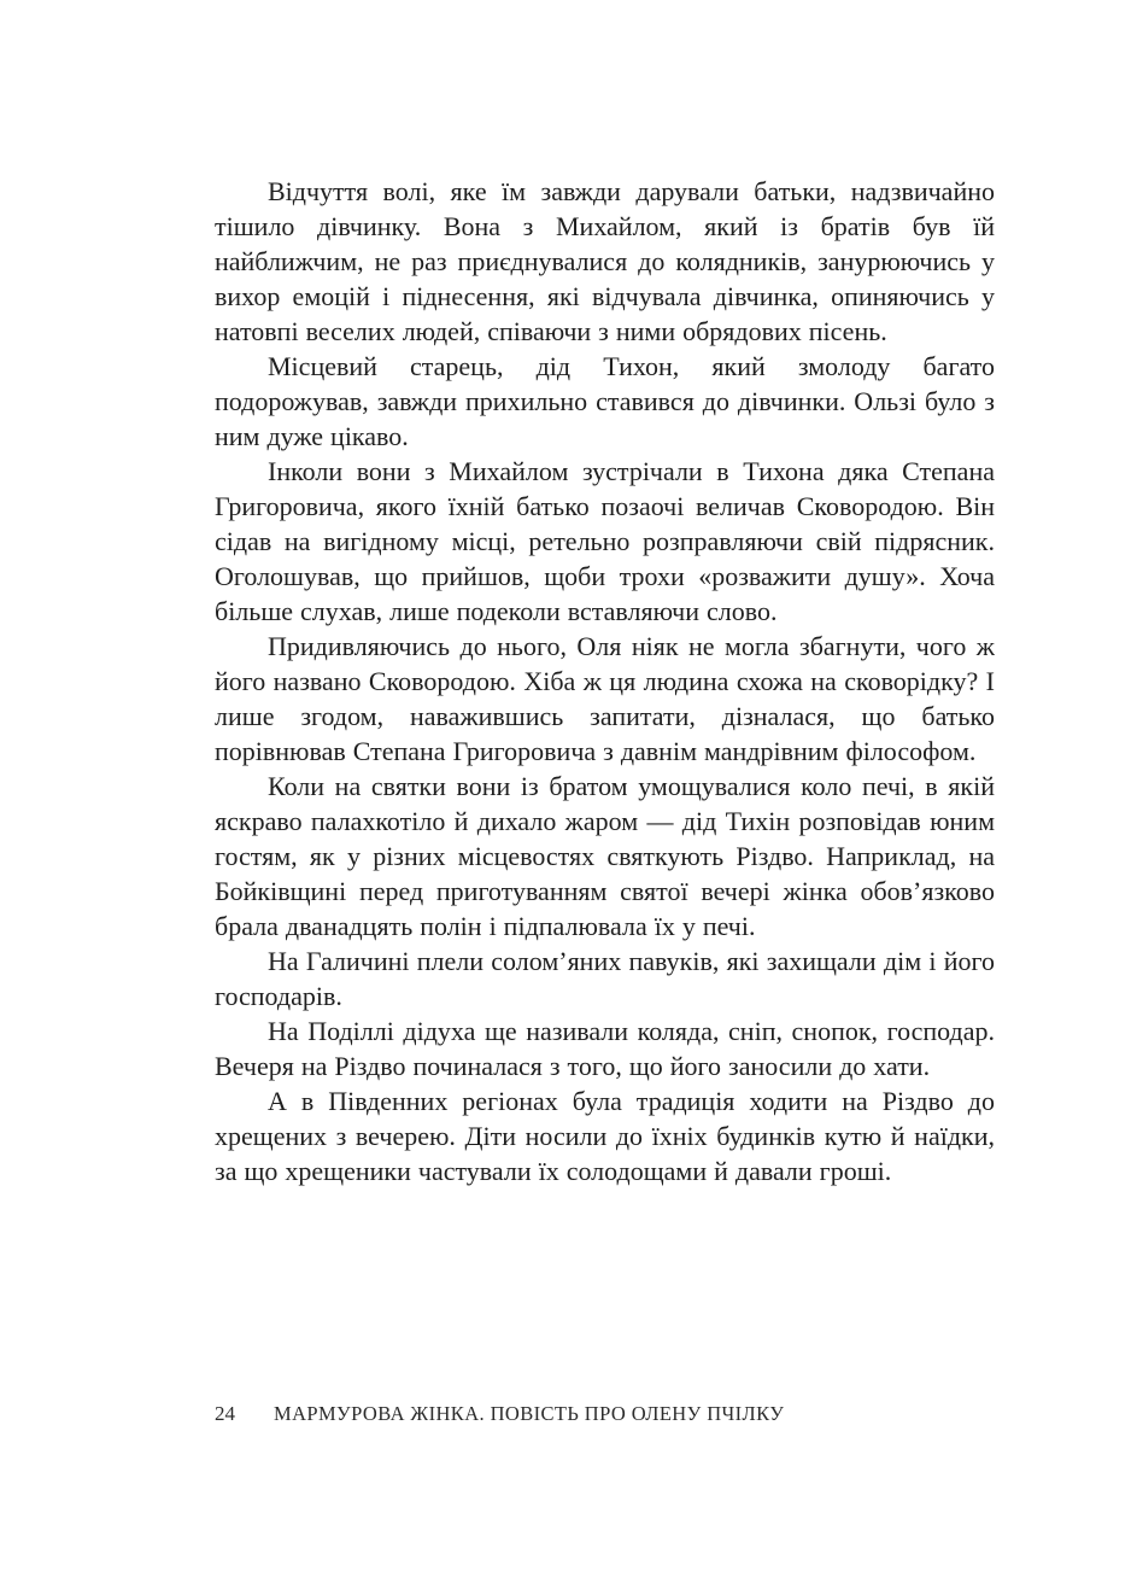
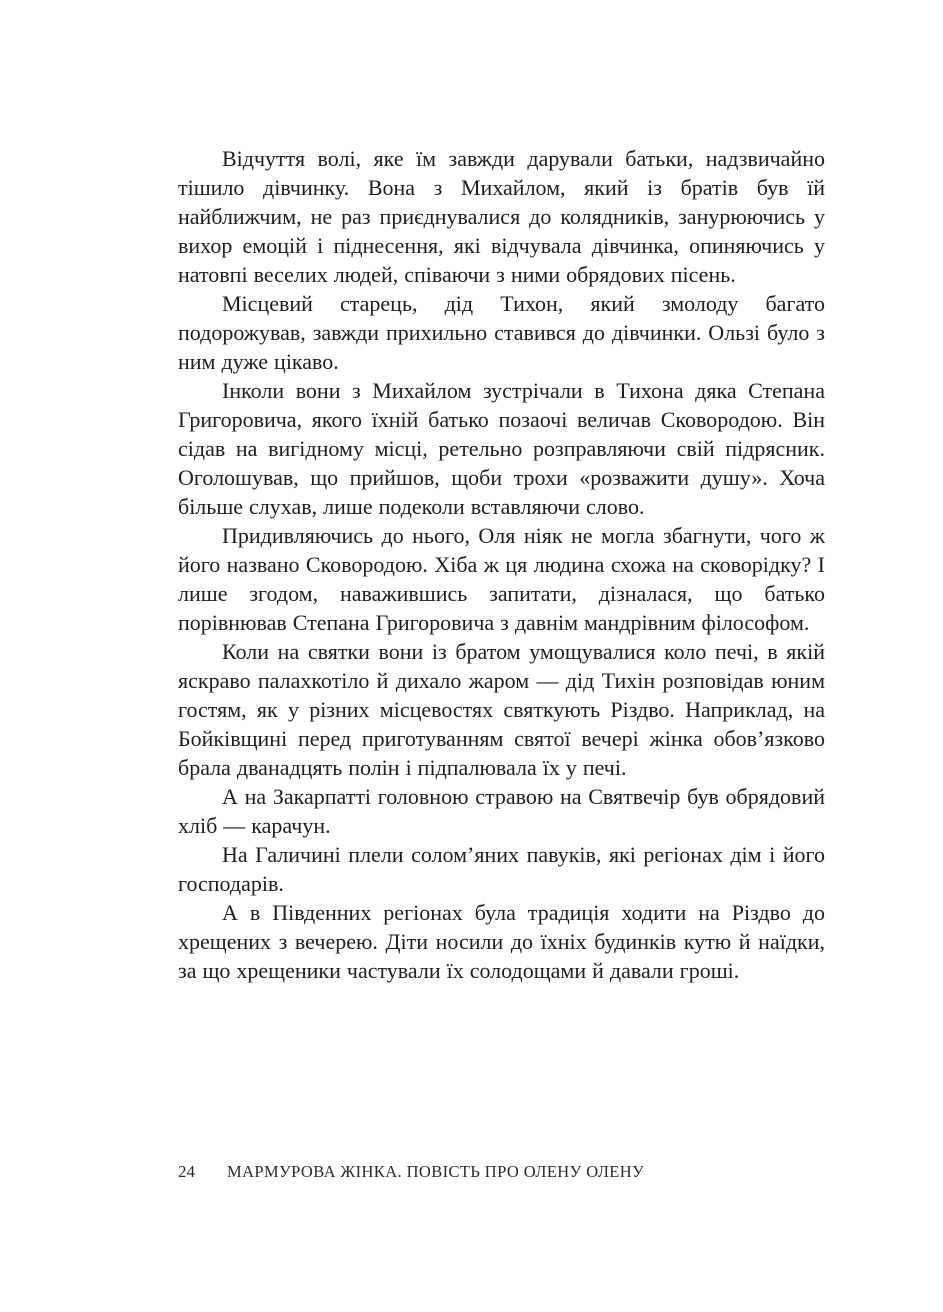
  Відчуття волі, яке їм завжди дарували батьки, надзвичайно тішило дівчинку. Вона з Михайлом, який із братів був їй найближчим, не раз приєднувалися до колядників, занурюючись у вихор емоцій і піднесення, які відчувала дівчинка, опиняючись у натовпі веселих людей, співаючи з ними обрядових пісень.
  Місцевий старець, дід Тихон, який змолоду багато подорожував, завжди прихильно ставився до дівчинки. Ользі було з ним дуже цікаво.
  Інколи вони з Михайлом зустрічали в Тихона дяка Степана Григоровича, якого їхній батько позаочі величав Сковородою. Він сідав на вигідному місці, ретельно розправляючи свій підрясник. Оголошував, що прийшов, щоби трохи «розважити душу». Хоча більше слухав, лише подеколи вставляючи слово.
  Придивляючись до нього, Оля ніяк не могла збагнути, чого ж його названо Сковородою. Хіба ж ця людина схожа на сковорідку? І лише згодом, наважившись запитати, дізналася, що батько порівнював Степана Григоровича з давнім мандрівним філософом.
  Коли на святки вони із братом умощувалися коло печі, в якій яскраво палахкотіло й дихало жаром — дід Тихін розповідав юним гостям, як у різних місцевостях святкують Різдво. Наприклад, на Бойківщині перед приготуванням святої вечері жінка обов’язково брала дванадцять полін і підпалювала їх у печі.
+ А на Закарпатті головною стравою на Святвечір був обрядовий хліб — карачун.
- На Галичині плели солом’яних павуків, які захищали дім і його господарів.
+ На Галичині плели солом’яних павуків, які регіонах дім і його господарів.
- На Поділлі дідуха ще називали коляда, сніп, снопок, господар. Вечеря на Різдво починалася з того, що його заносили до хати.
  А в Південних регіонах була традиція ходити на Різдво до хрещених з вечерею. Діти носили до їхніх будинків кутю й наїдки, за що хрещеники частували їх солодощами й давали гроші.
  24
- МАРМУРОВА ЖІНКА. ПОВІСТЬ ПРО ОЛЕНУ ПЧІЛКУ
+ МАРМУРОВА ЖІНКА. ПОВІСТЬ ПРО ОЛЕНУ ОЛЕНУ
